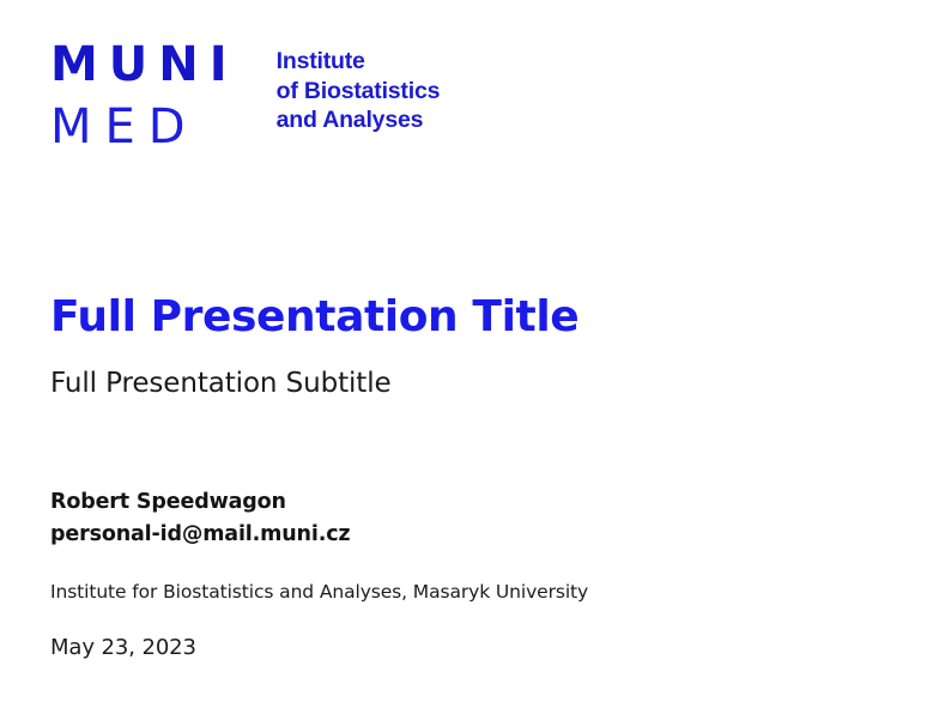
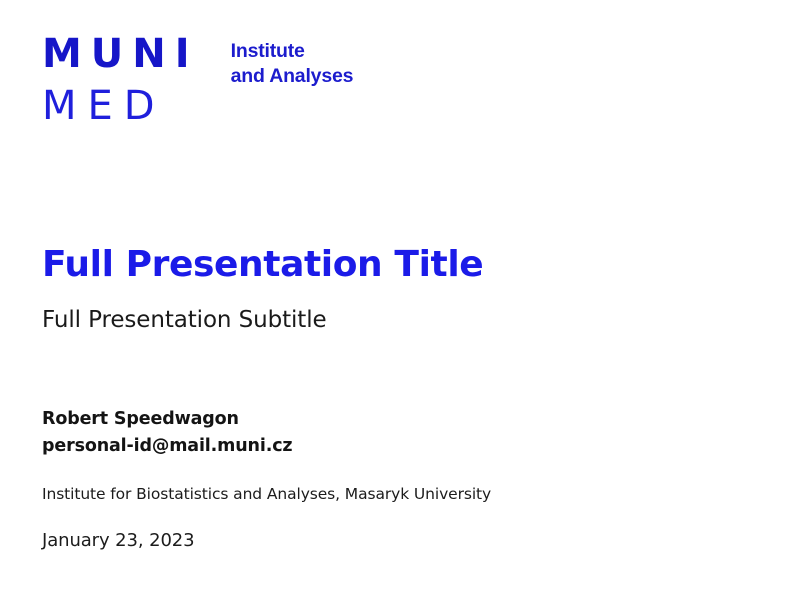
  MUNI
  MED
  Institute
- of Biostatistics
  and Analyses
  Full Presentation Title
  Full Presentation Subtitle
  Robert Speedwagon
  personal-id@mail.muni.cz
  Institute for Biostatistics and Analyses, Masaryk University
- May 23, 2023
+ January 23, 2023
